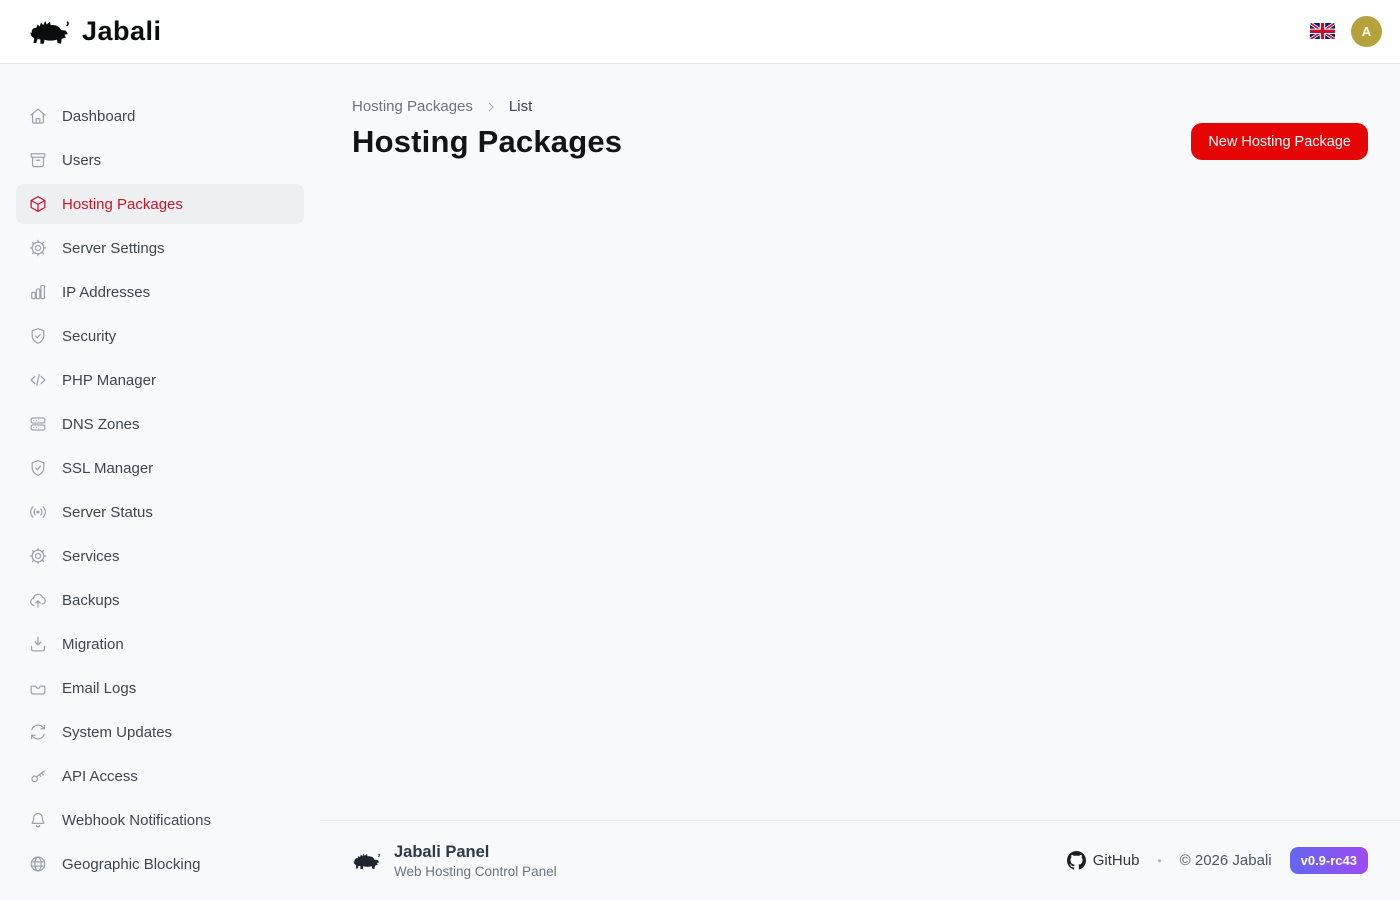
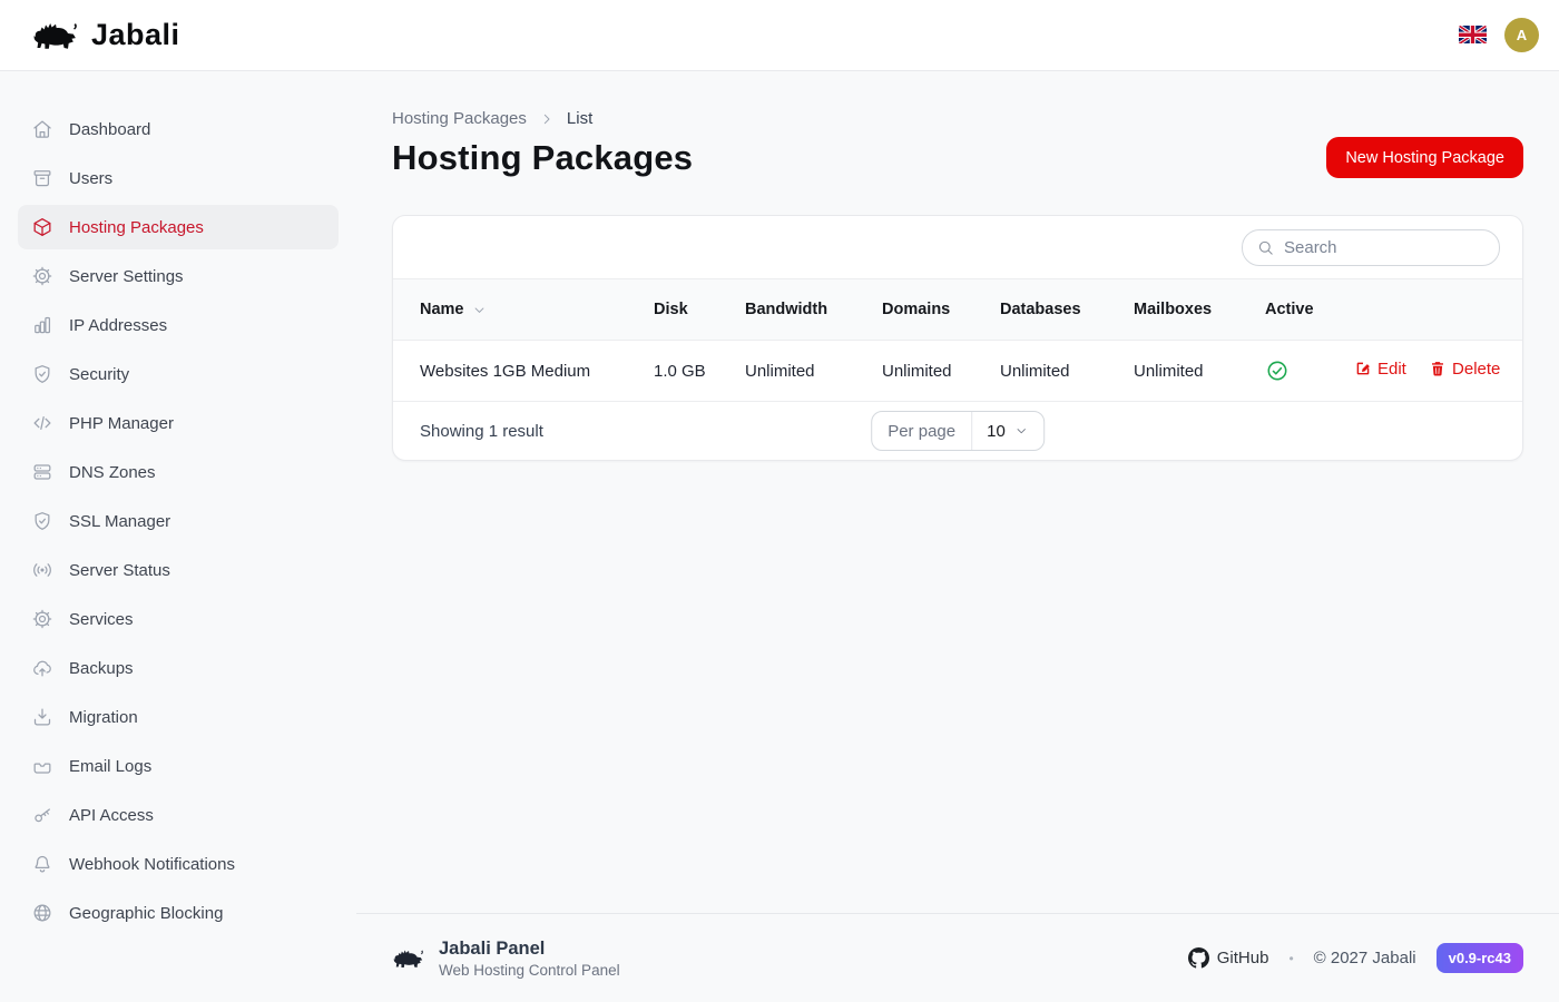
  Jabali
  A
  Dashboard
  Users
  Hosting Packages
  Server Settings
  IP Addresses
  Security
  PHP Manager
  DNS Zones
  SSL Manager
  Server Status
  Services
  Backups
  Migration
  Email Logs
- System Updates
  API Access
  Webhook Notifications
  Geographic Blocking
  Hosting Packages
  List
  Hosting Packages
  New Hosting Package
+ Search
+ Name	Disk	Bandwidth	Domains	Databases	Mailboxes	Active
+ Websites 1GB Medium	1.0 GB	Unlimited	Unlimited	Unlimited	Unlimited		Edit Delete
+ Showing 1 result
+ Per page
+ 10
  Jabali Panel
  Web Hosting Control Panel
  GitHub
  •
- © 2026 Jabali
+ © 2027 Jabali
  v0.9-rc43
